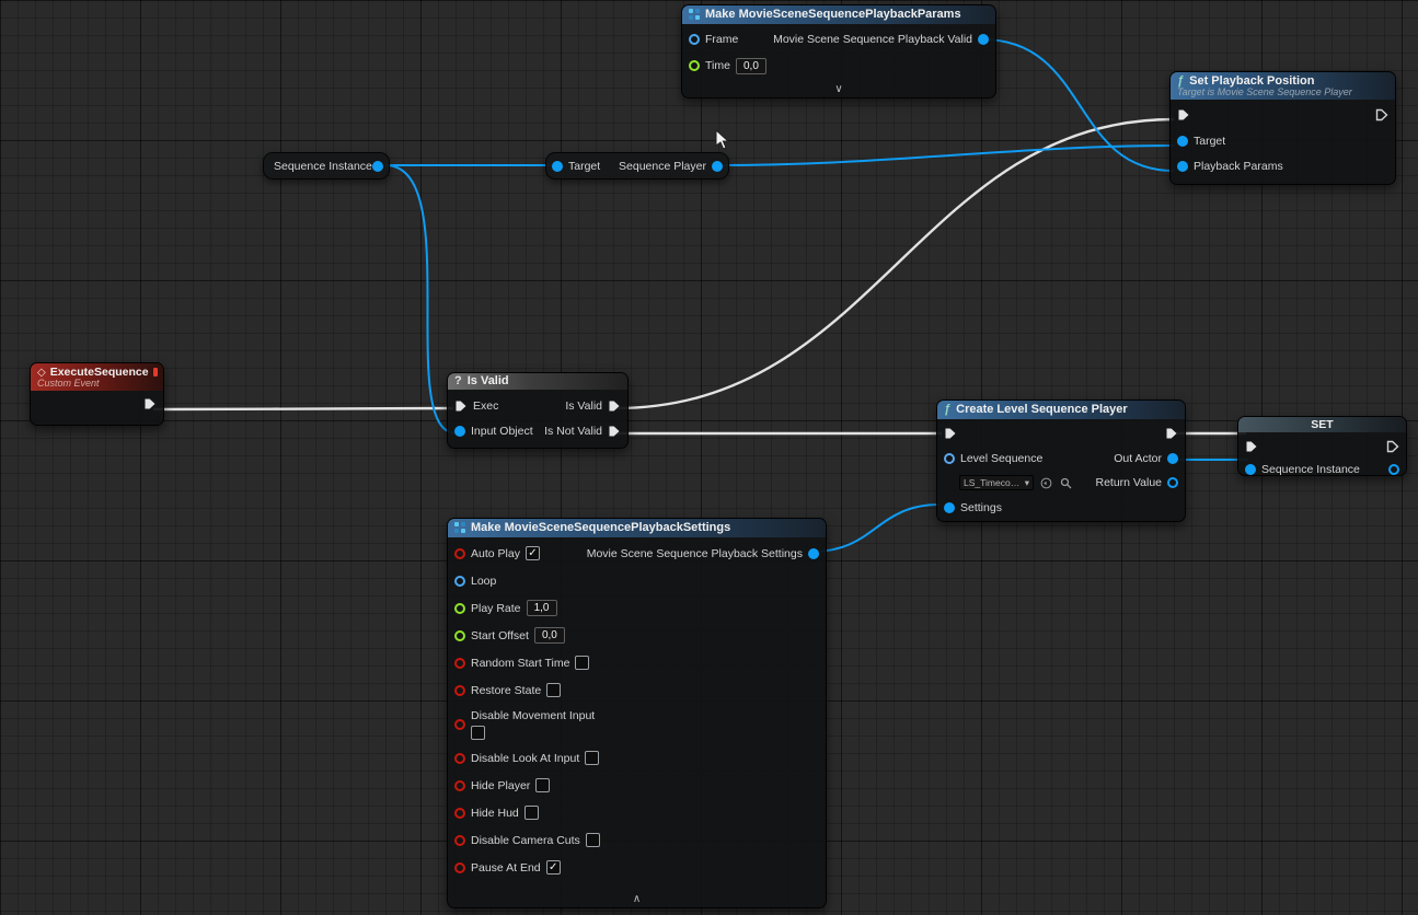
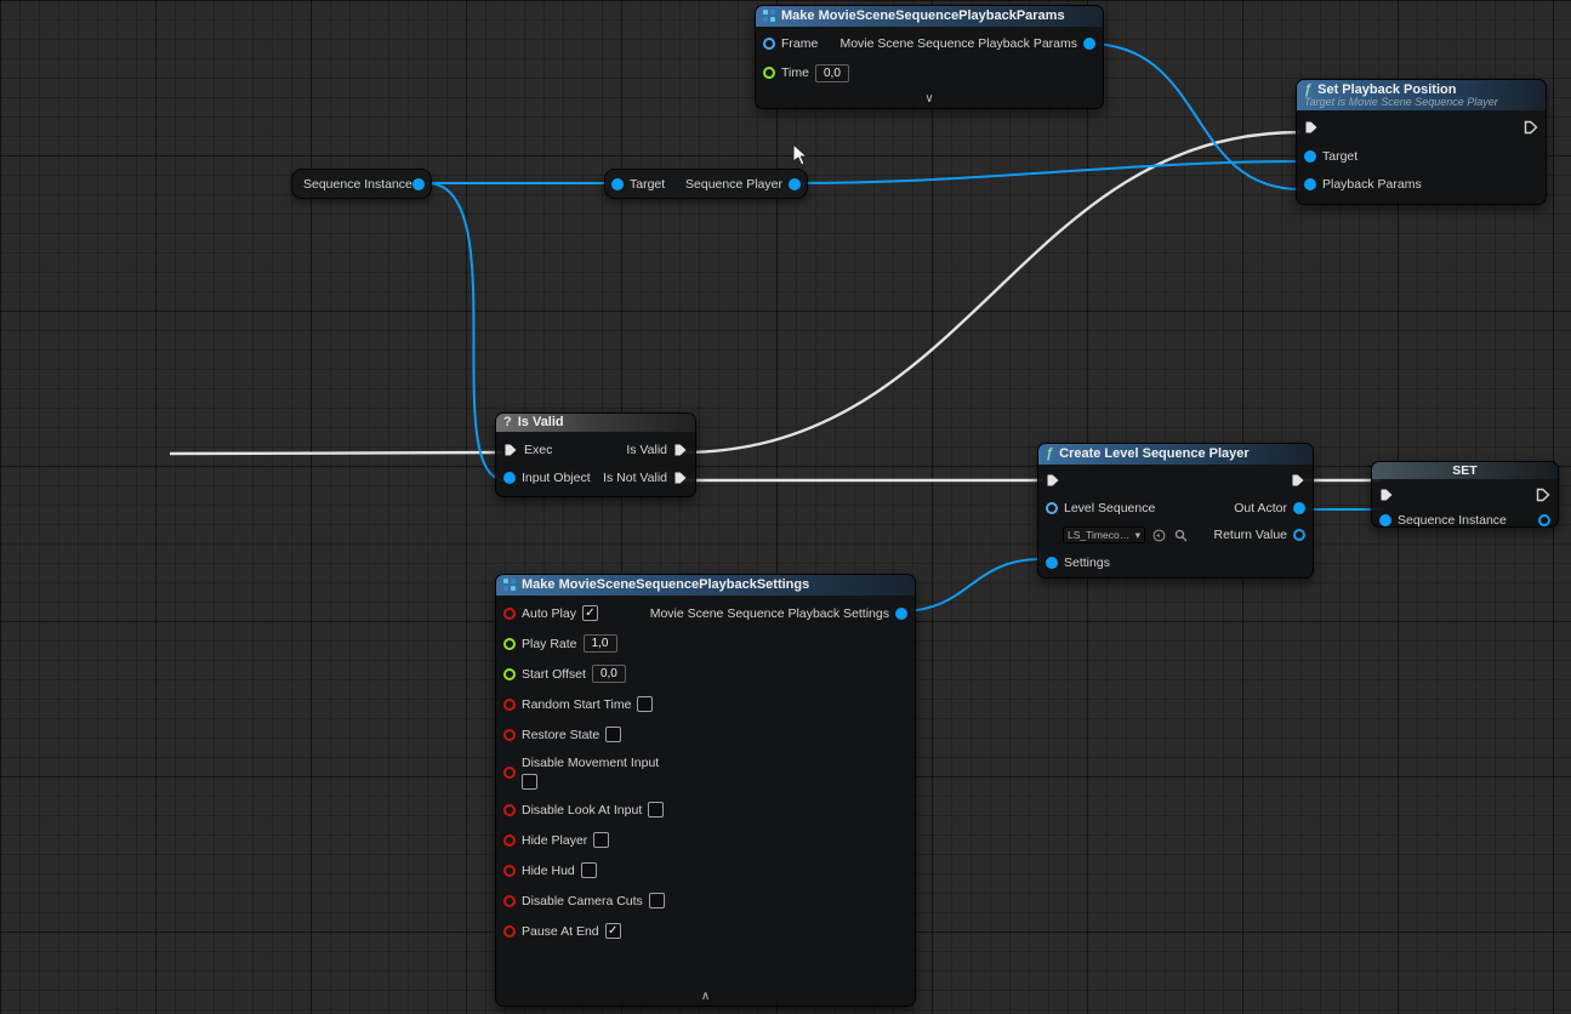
  Make MovieSceneSequencePlaybackParams
  Frame
- Movie Scene Sequence Playback Valid
+ Movie Scene Sequence Playback Params
  Time
  0,0
  ∨
  ƒ
  Set Playback Position
  Target is Movie Scene Sequence Player
  Target
  Playback Params
  Sequence Instance
  Target
  Sequence Player
- ◇
- ExecuteSequence
- Custom Event
  ?
  Is Valid
  Exec
  Is Valid
  Input Object
  Is Not Valid
  ƒ
  Create Level Sequence Player
  Level Sequence
  Out Actor
  LS_Timecode
  ▾
  Return Value
  Settings
  SET
  Sequence Instance
  Make MovieSceneSequencePlaybackSettings
  Auto Play
  ✓
  Movie Scene Sequence Playback Settings
- Loop
  Play Rate
  1,0
  Start Offset
  0,0
  Random Start Time
  Restore State
  Disable Movement Input
  Disable Look At Input
  Hide Player
  Hide Hud
  Disable Camera Cuts
  Pause At End
  ✓
  ∧
